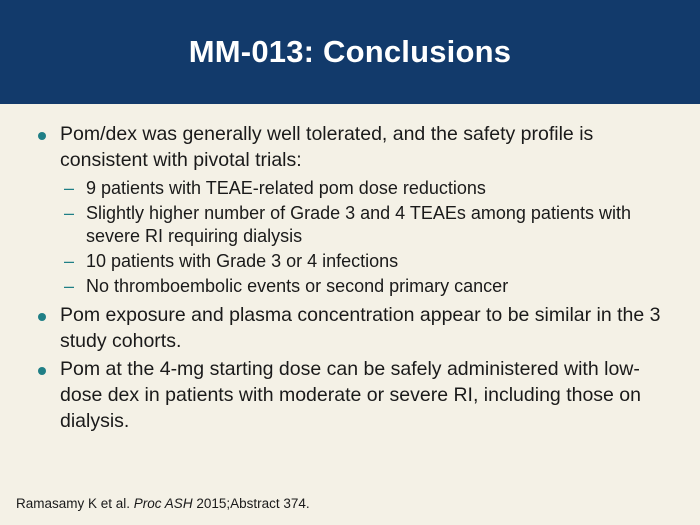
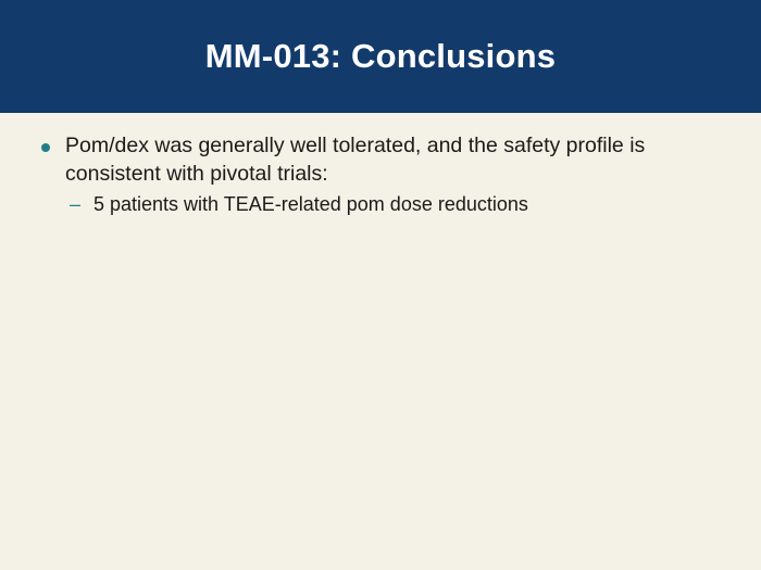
  MM-013: Conclusions
  Pom/dex was generally well tolerated, and the safety profile is consistent with pivotal trials:
- 9 patients with TEAE-related pom dose reductions
+ 5 patients with TEAE-related pom dose reductions
- Slightly higher number of Grade 3 and 4 TEAEs among patients with severe RI requiring dialysis
- 10 patients with Grade 3 or 4 infections
- No thromboembolic events or second primary cancer
- Pom exposure and plasma concentration appear to be similar in the 3 study cohorts.
- Pom at the 4-mg starting dose can be safely administered with low-dose dex in patients with moderate or severe RI, including those on dialysis.
- Ramasamy K et al. Proc ASH 2015;Abstract 374.
